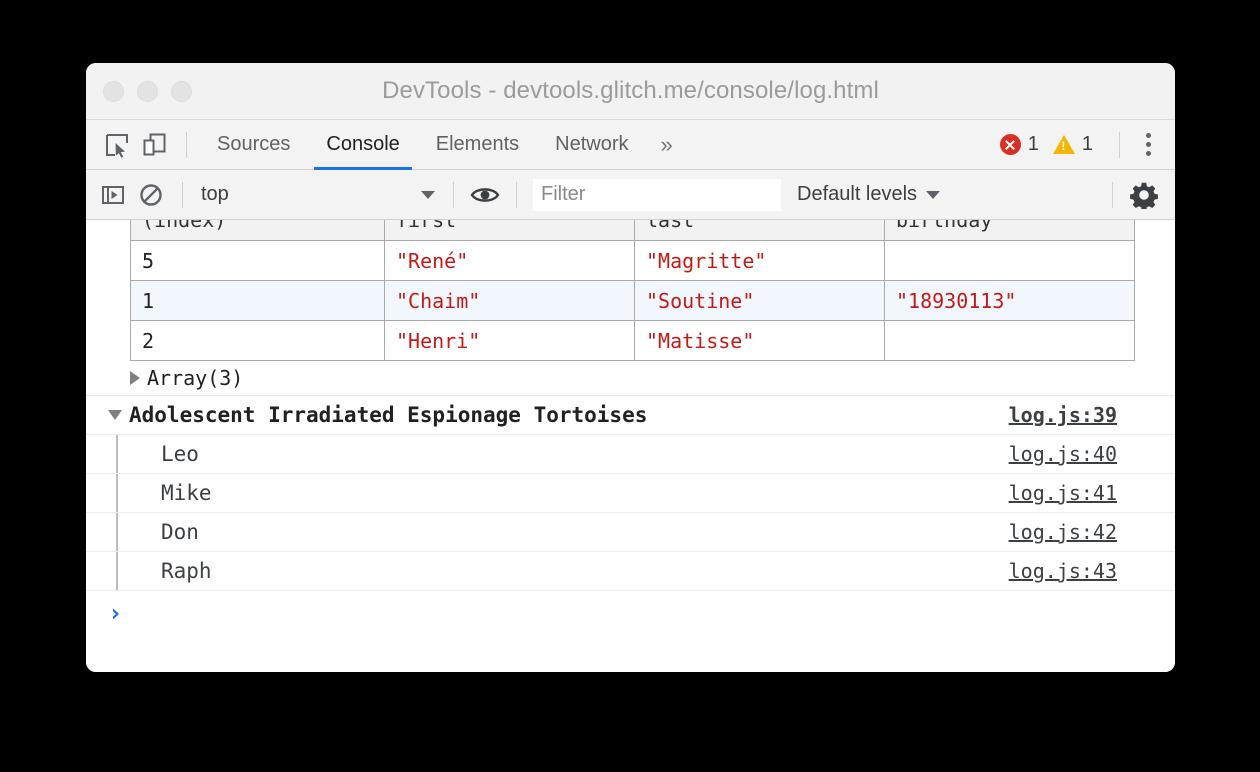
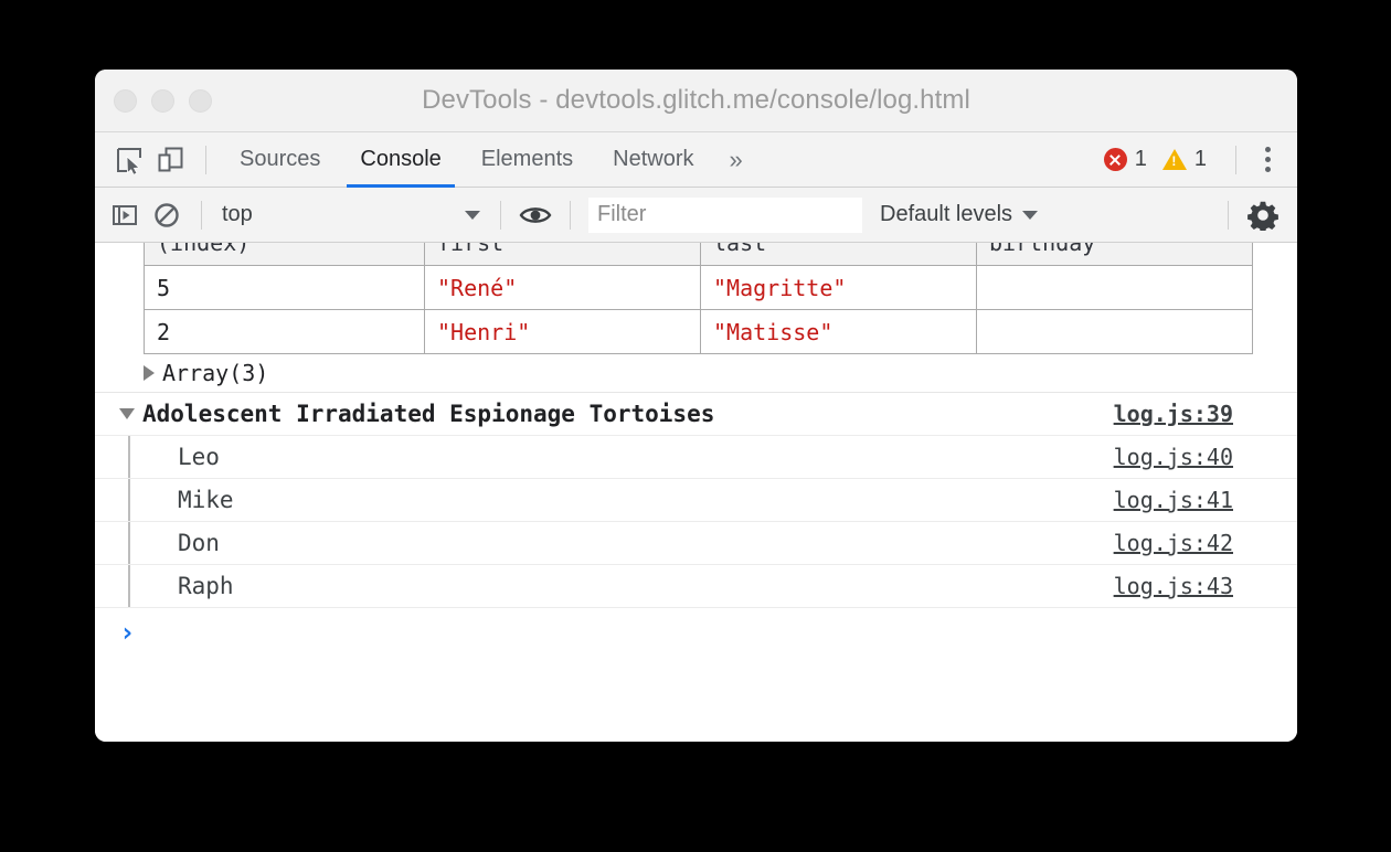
  DevTools - devtools.glitch.me/console/log.html
  Sources
  Console
  Elements
  Network
  »
  1
  1
  top
  Filter
  Default levels
  (index)	first	last	birthday
  5	"René"	"Magritte"
- 1	"Chaim"	"Soutine"	"18930113"
  2	"Henri"	"Matisse"
  Array(3)
  Adolescent Irradiated Espionage Tortoises
  log.js:39
  Leo
  log.js:40
  Mike
  log.js:41
  Don
  log.js:42
  Raph
  log.js:43
  ›
